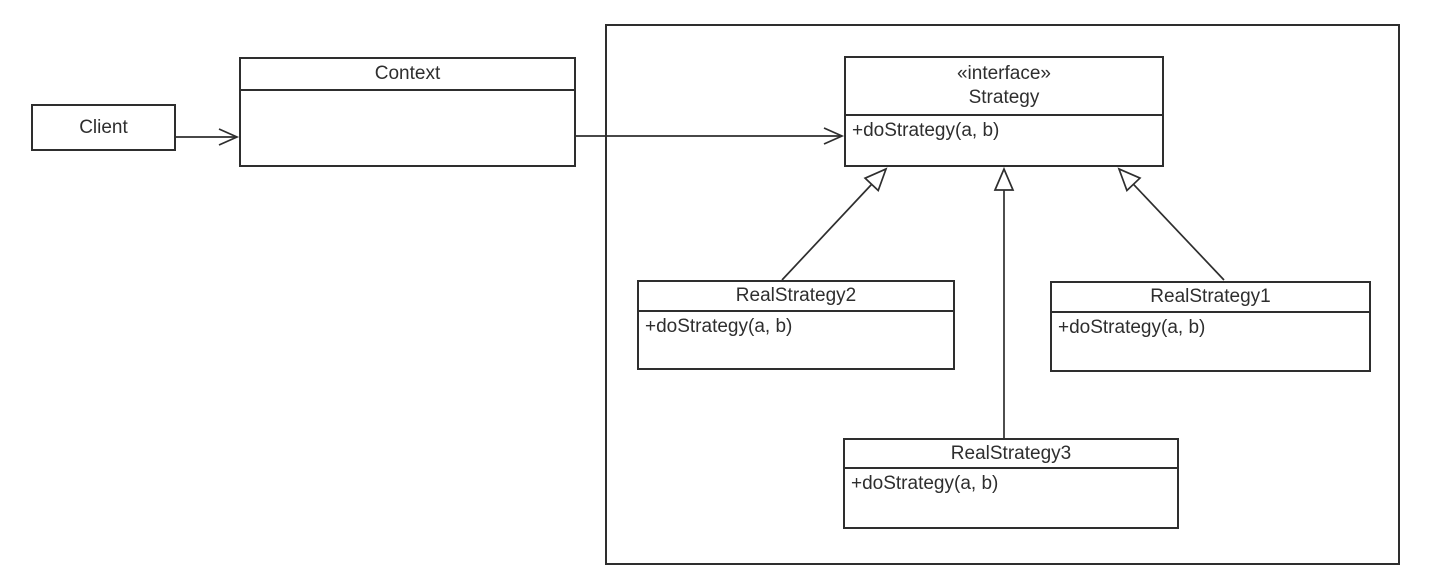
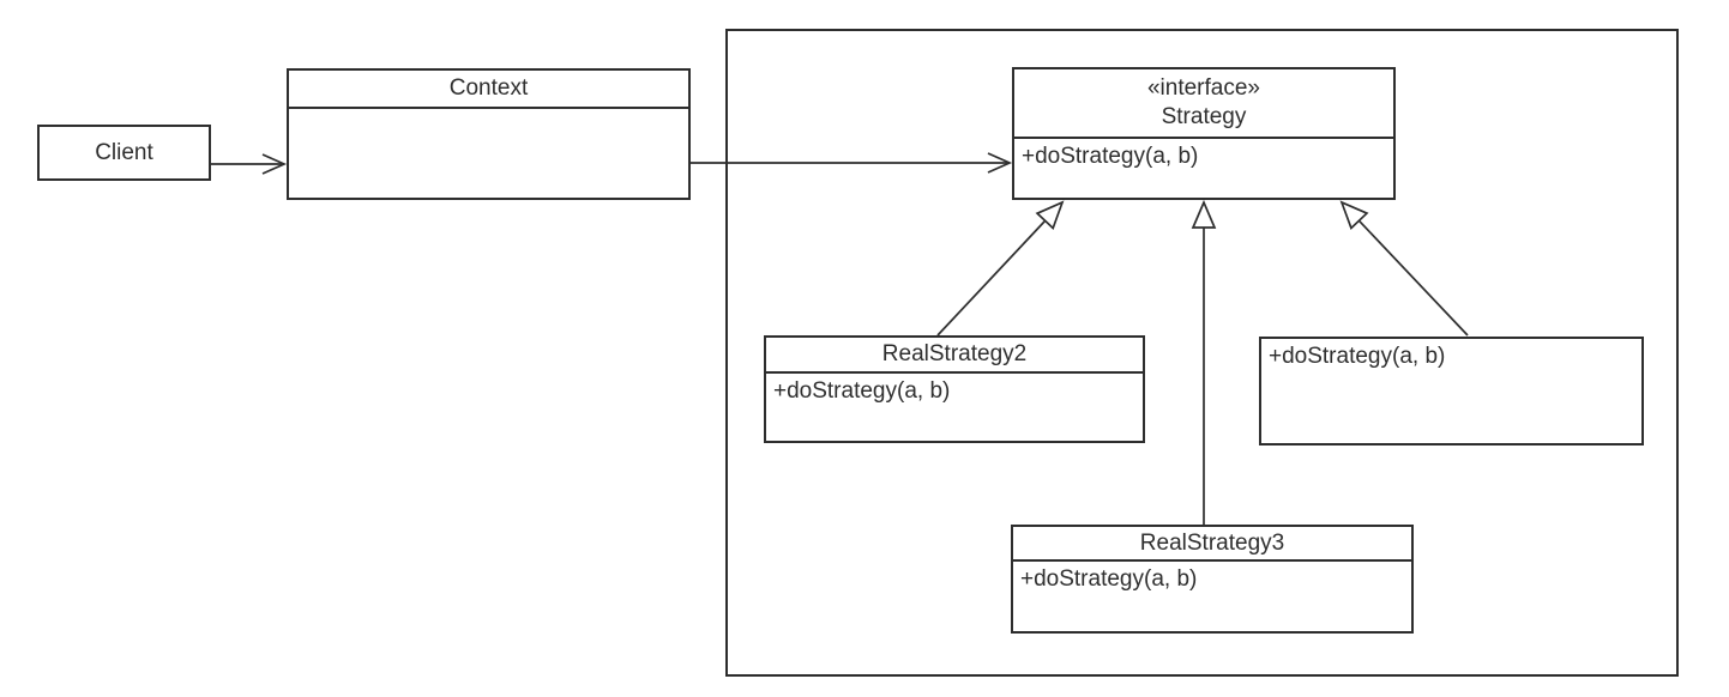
  Client
  Context
  «interface»
  Strategy
  +doStrategy(a, b)
  RealStrategy2
  +doStrategy(a, b)
- RealStrategy1
  +doStrategy(a, b)
  RealStrategy3
  +doStrategy(a, b)
